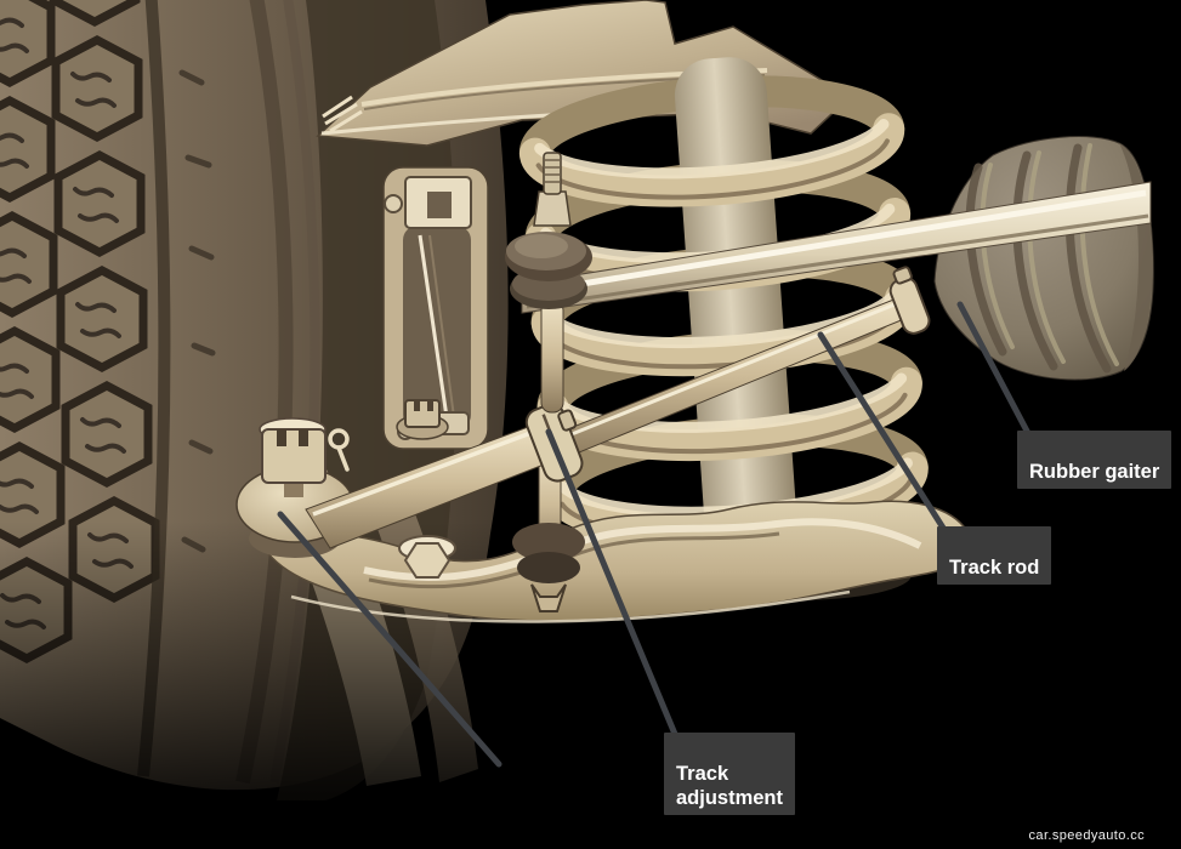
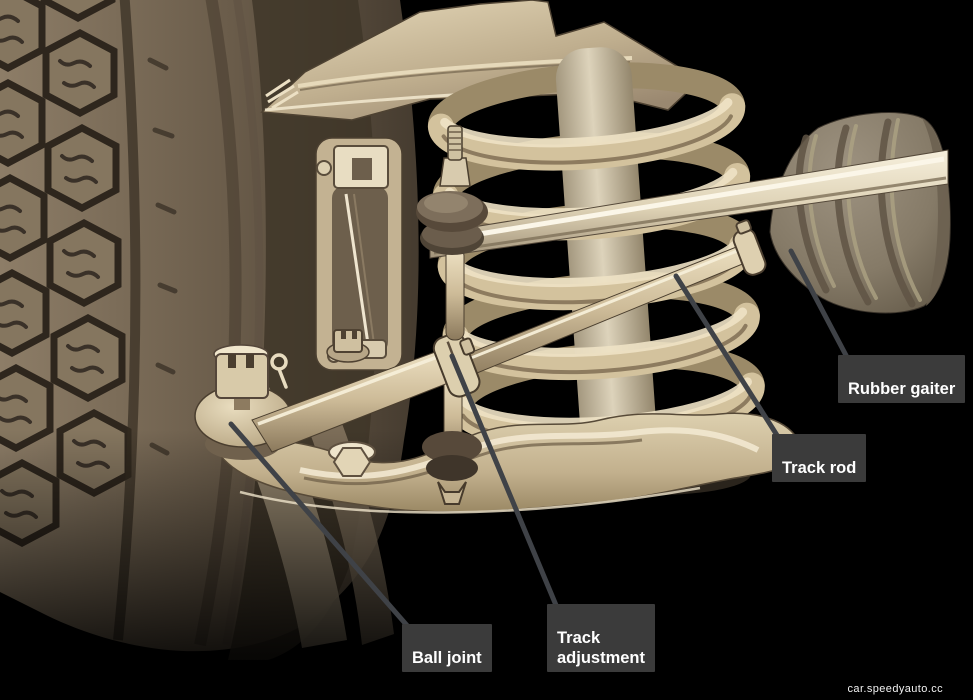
  Rubber gaiter
  Track rod
+ Ball joint
  Track
  adjustment
  car.speedyauto.cc
